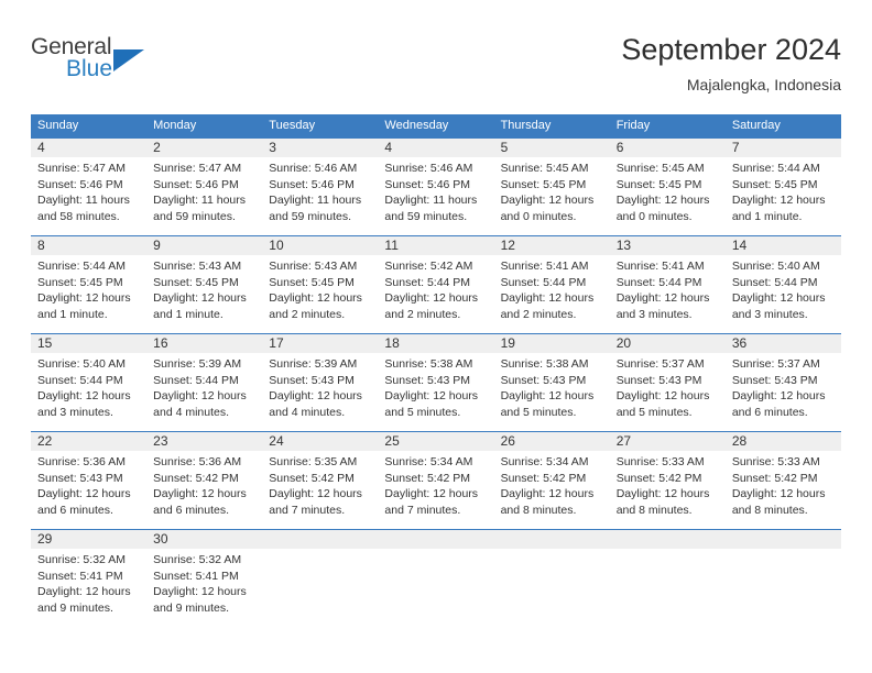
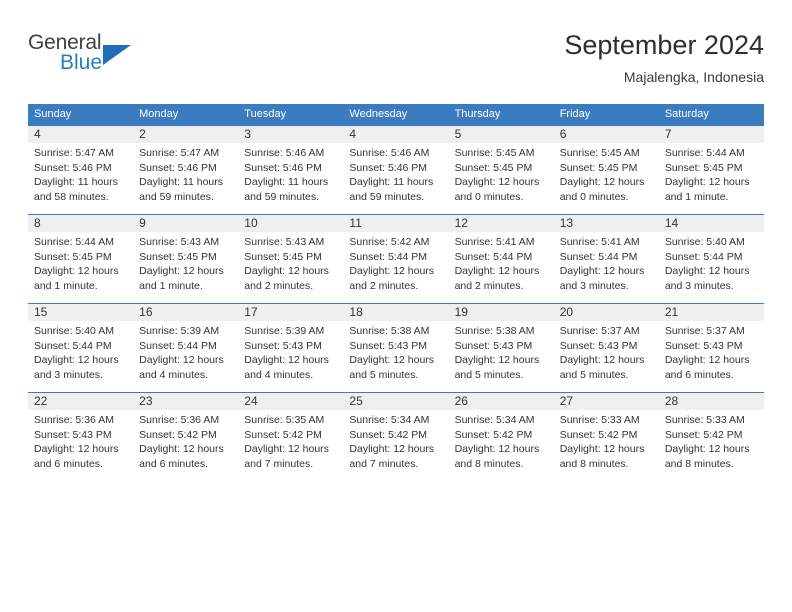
  General
  Blue
  September 2024
  Majalengka, Indonesia
  Sunday	Monday	Tuesday	Wednesday	Thursday	Friday	Saturday
  4Sunrise: 5:47 AMSunset: 5:46 PMDaylight: 11 hoursand 58 minutes.	2Sunrise: 5:47 AMSunset: 5:46 PMDaylight: 11 hoursand 59 minutes.	3Sunrise: 5:46 AMSunset: 5:46 PMDaylight: 11 hoursand 59 minutes.	4Sunrise: 5:46 AMSunset: 5:46 PMDaylight: 11 hoursand 59 minutes.	5Sunrise: 5:45 AMSunset: 5:45 PMDaylight: 12 hoursand 0 minutes.	6Sunrise: 5:45 AMSunset: 5:45 PMDaylight: 12 hoursand 0 minutes.	7Sunrise: 5:44 AMSunset: 5:45 PMDaylight: 12 hoursand 1 minute.
  8Sunrise: 5:44 AMSunset: 5:45 PMDaylight: 12 hoursand 1 minute.	9Sunrise: 5:43 AMSunset: 5:45 PMDaylight: 12 hoursand 1 minute.	10Sunrise: 5:43 AMSunset: 5:45 PMDaylight: 12 hoursand 2 minutes.	11Sunrise: 5:42 AMSunset: 5:44 PMDaylight: 12 hoursand 2 minutes.	12Sunrise: 5:41 AMSunset: 5:44 PMDaylight: 12 hoursand 2 minutes.	13Sunrise: 5:41 AMSunset: 5:44 PMDaylight: 12 hoursand 3 minutes.	14Sunrise: 5:40 AMSunset: 5:44 PMDaylight: 12 hoursand 3 minutes.
- 15Sunrise: 5:40 AMSunset: 5:44 PMDaylight: 12 hoursand 3 minutes.	16Sunrise: 5:39 AMSunset: 5:44 PMDaylight: 12 hoursand 4 minutes.	17Sunrise: 5:39 AMSunset: 5:43 PMDaylight: 12 hoursand 4 minutes.	18Sunrise: 5:38 AMSunset: 5:43 PMDaylight: 12 hoursand 5 minutes.	19Sunrise: 5:38 AMSunset: 5:43 PMDaylight: 12 hoursand 5 minutes.	20Sunrise: 5:37 AMSunset: 5:43 PMDaylight: 12 hoursand 5 minutes.	36Sunrise: 5:37 AMSunset: 5:43 PMDaylight: 12 hoursand 6 minutes.
+ 15Sunrise: 5:40 AMSunset: 5:44 PMDaylight: 12 hoursand 3 minutes.	16Sunrise: 5:39 AMSunset: 5:44 PMDaylight: 12 hoursand 4 minutes.	17Sunrise: 5:39 AMSunset: 5:43 PMDaylight: 12 hoursand 4 minutes.	18Sunrise: 5:38 AMSunset: 5:43 PMDaylight: 12 hoursand 5 minutes.	19Sunrise: 5:38 AMSunset: 5:43 PMDaylight: 12 hoursand 5 minutes.	20Sunrise: 5:37 AMSunset: 5:43 PMDaylight: 12 hoursand 5 minutes.	21Sunrise: 5:37 AMSunset: 5:43 PMDaylight: 12 hoursand 6 minutes.
  22Sunrise: 5:36 AMSunset: 5:43 PMDaylight: 12 hoursand 6 minutes.	23Sunrise: 5:36 AMSunset: 5:42 PMDaylight: 12 hoursand 6 minutes.	24Sunrise: 5:35 AMSunset: 5:42 PMDaylight: 12 hoursand 7 minutes.	25Sunrise: 5:34 AMSunset: 5:42 PMDaylight: 12 hoursand 7 minutes.	26Sunrise: 5:34 AMSunset: 5:42 PMDaylight: 12 hoursand 8 minutes.	27Sunrise: 5:33 AMSunset: 5:42 PMDaylight: 12 hoursand 8 minutes.	28Sunrise: 5:33 AMSunset: 5:42 PMDaylight: 12 hoursand 8 minutes.
- 29Sunrise: 5:32 AMSunset: 5:41 PMDaylight: 12 hoursand 9 minutes.	30Sunrise: 5:32 AMSunset: 5:41 PMDaylight: 12 hoursand 9 minutes.
